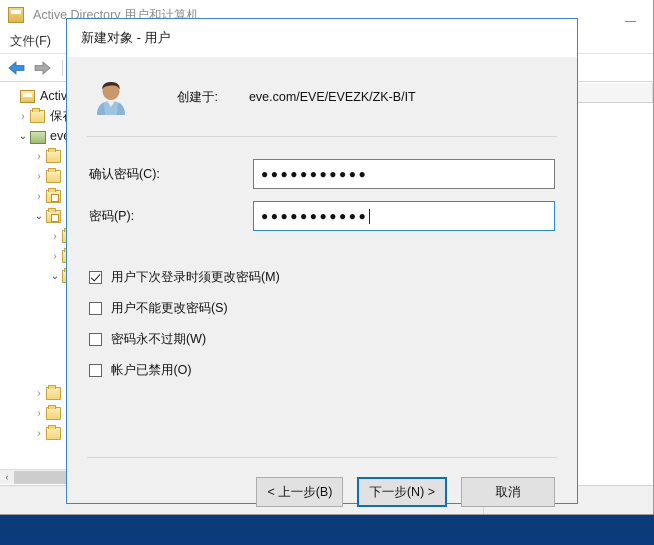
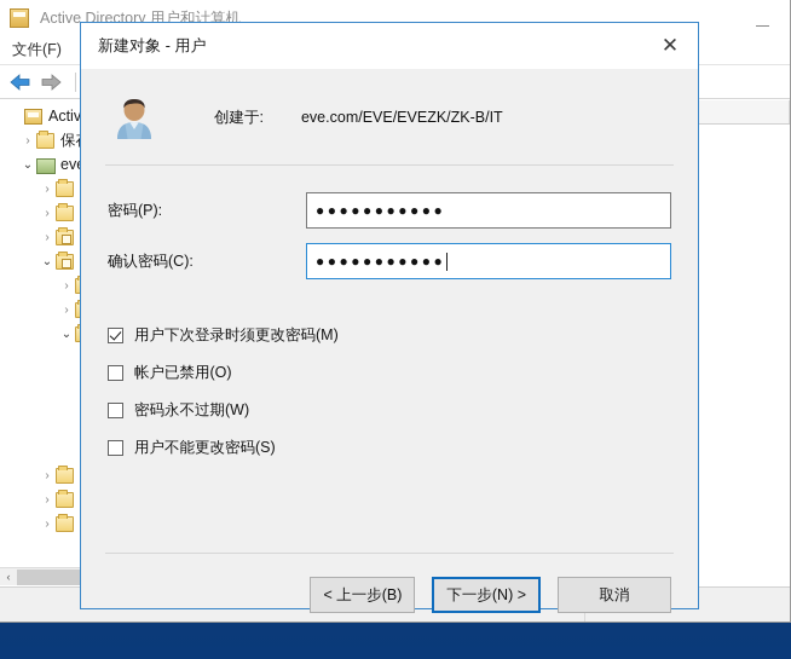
  Active Directory 用户和计算机
  文件(F)
  Activ
  ›
  ⌄
  ›
  ›
  ›
  ⌄
  ›
  ›
  ⌄
  ›
  ›
  ›
  ‹
  新建对象 - 用户
+ ✕
  创建于:
  eve.com/EVE/EVEZK/ZK-B/IT
- 确认密码(C):
+ 密码(P):
  ●●●●●●●●●●●
- 密码(P):
+ 确认密码(C):
  ●●●●●●●●●●●
  用户下次登录时须更改密码(M)
- 用户不能更改密码(S)
+ 帐户已禁用(O)
  密码永不过期(W)
- 帐户已禁用(O)
+ 用户不能更改密码(S)
  < 上一步(B)
  下一步(N) >
  取消
